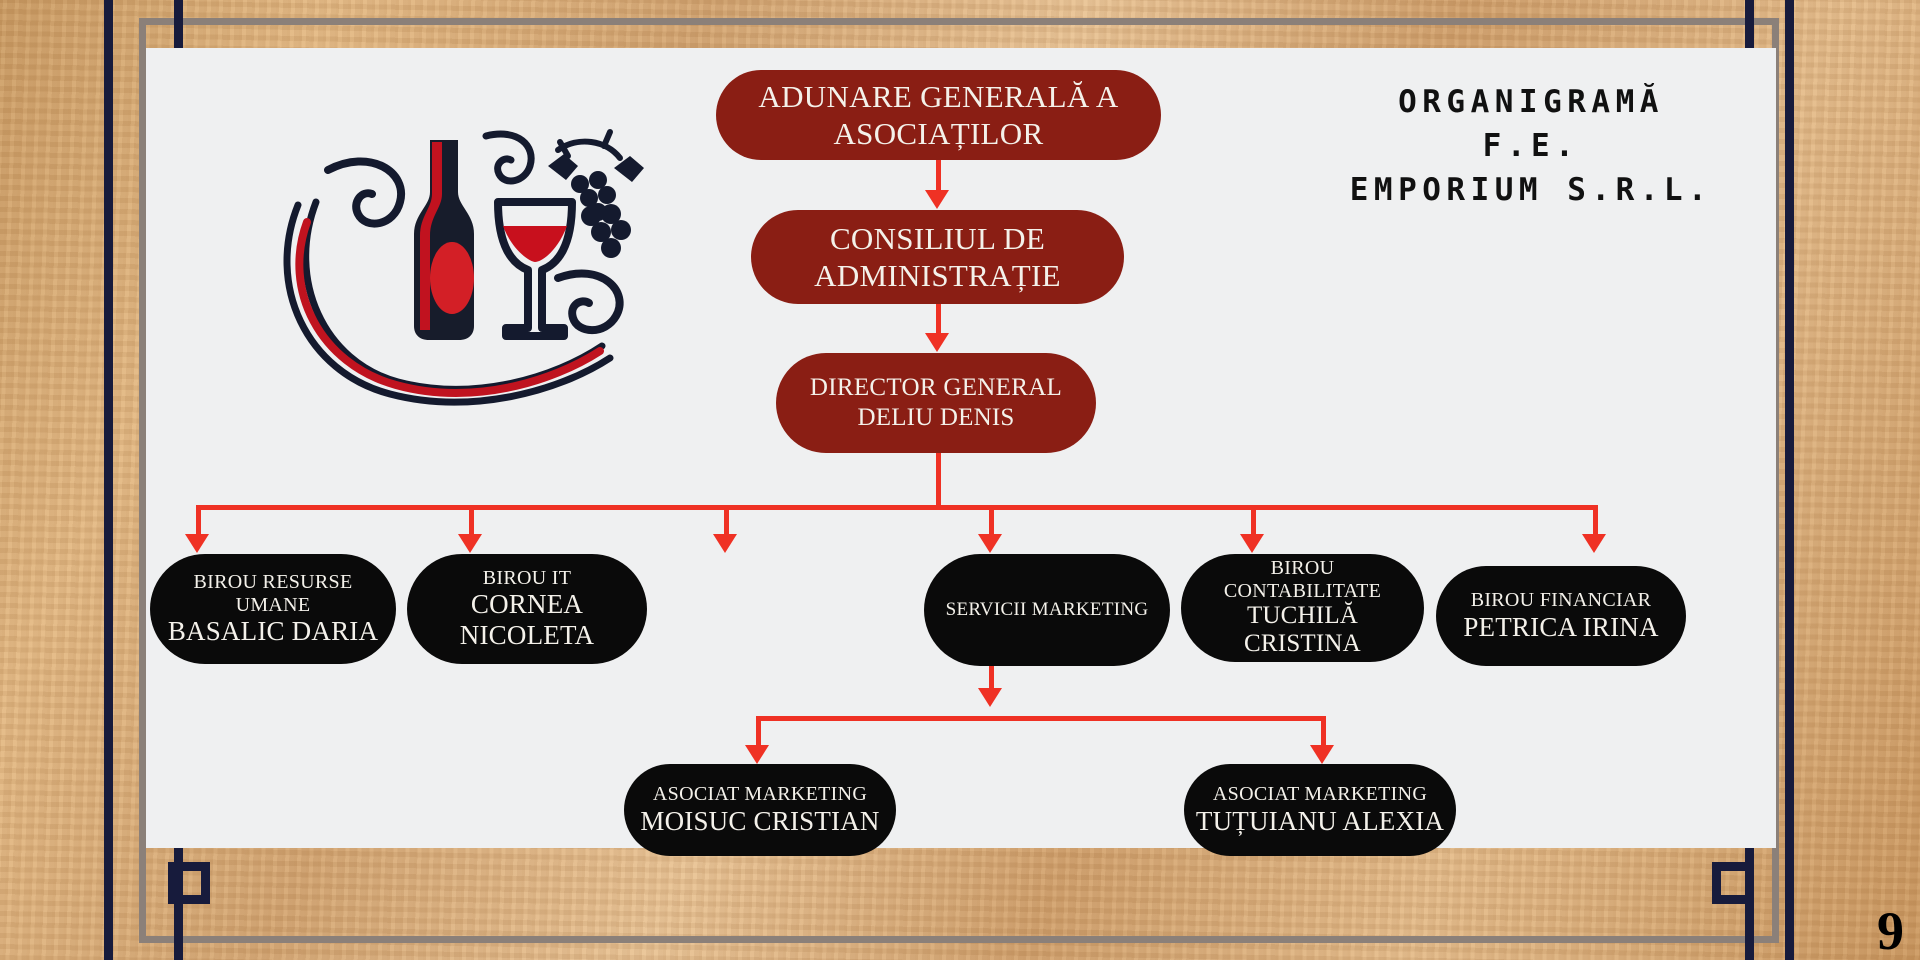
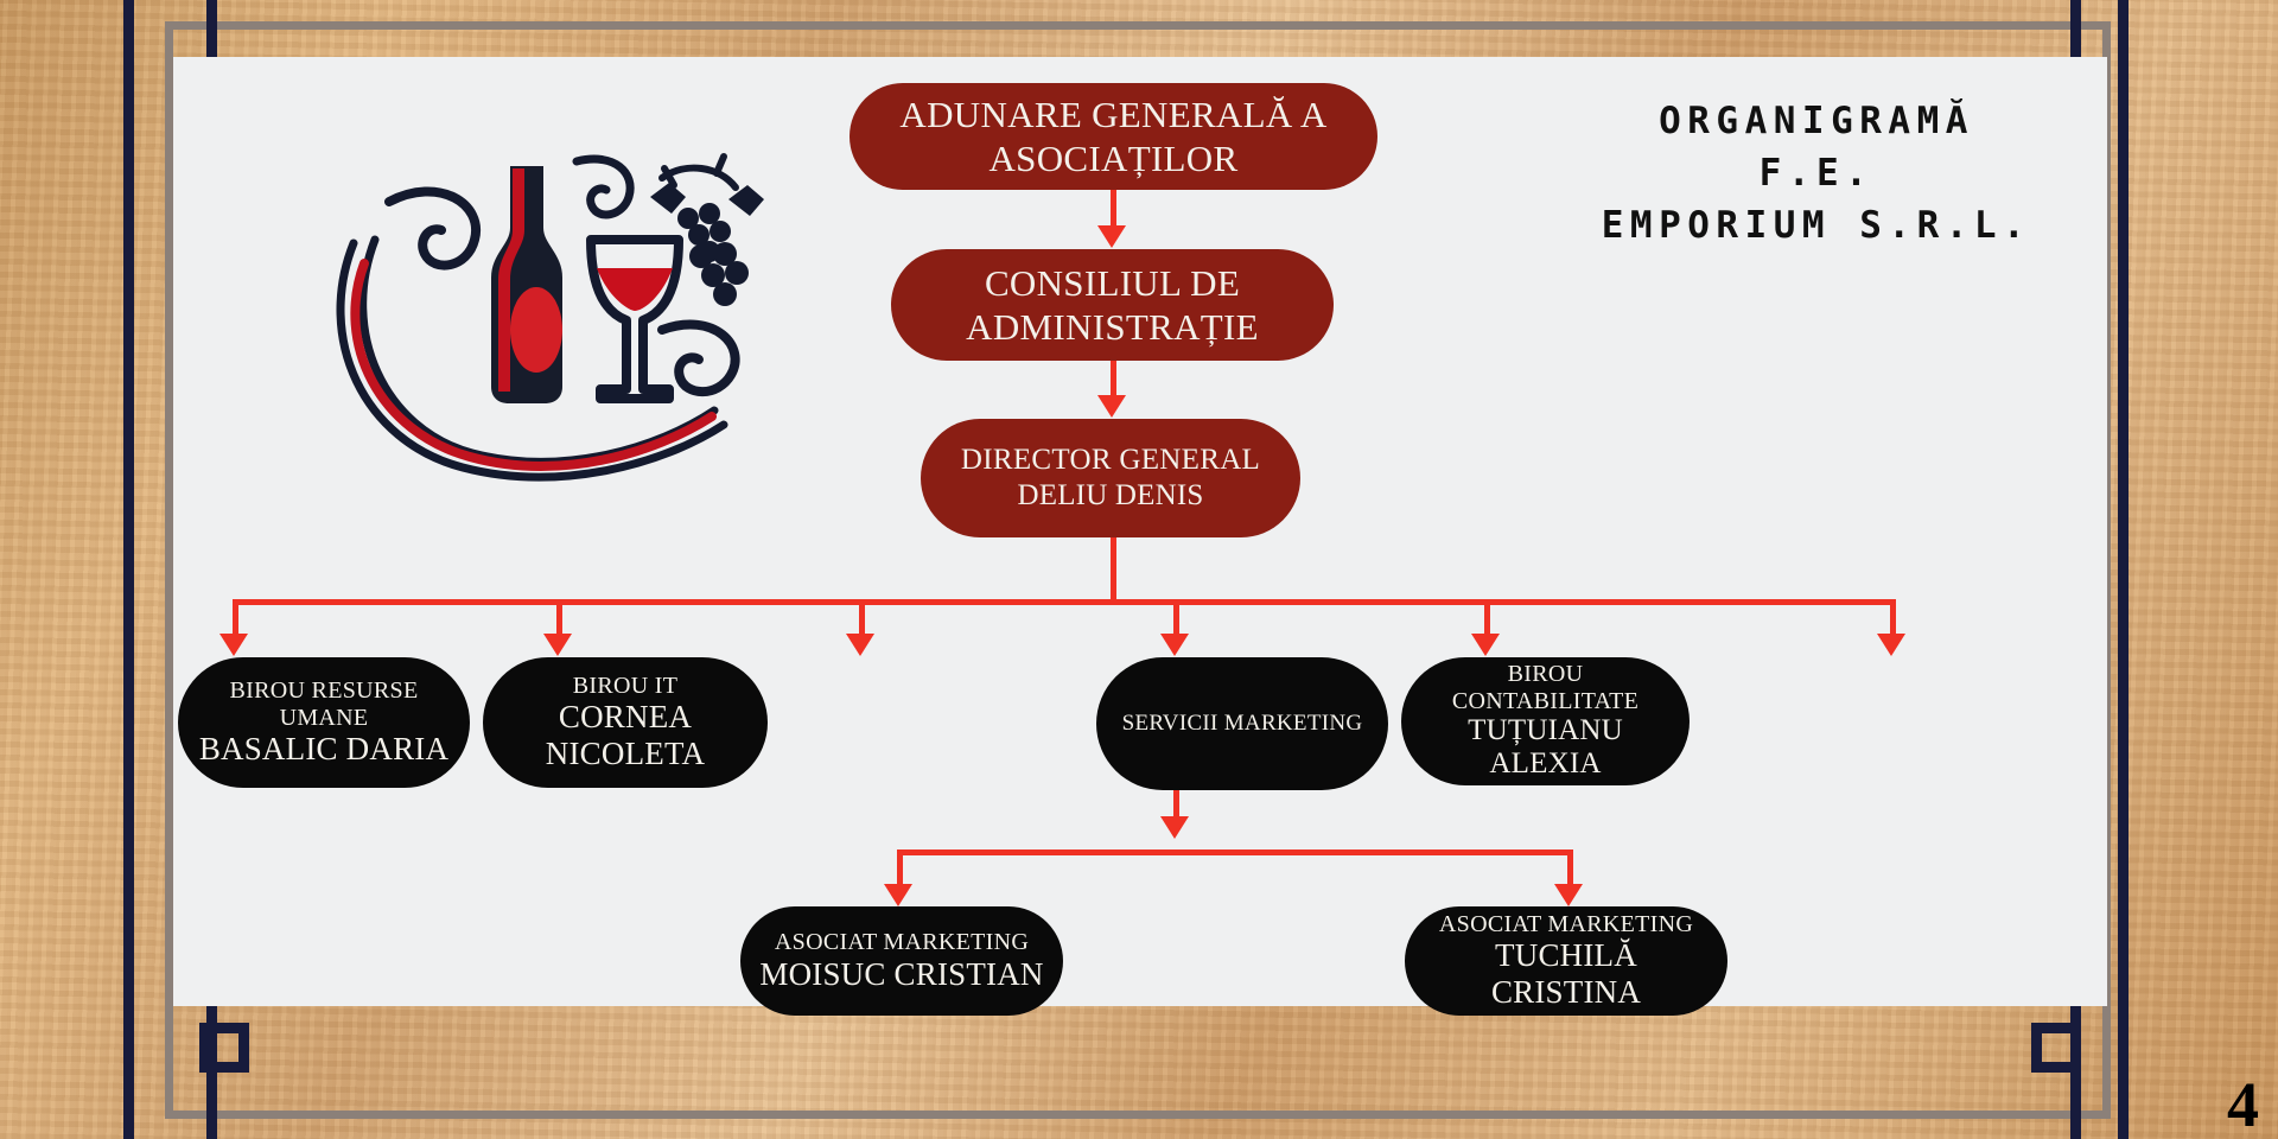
  ORGANIGRAMĂ
  F.E.
  EMPORIUM S.R.L.
  ADUNARE GENERALĂ A
  ASOCIAȚILOR
  CONSILIUL DE
  ADMINISTRAȚIE
  DIRECTOR GENERAL
  DELIU DENIS
  BIROU RESURSE
  UMANE
  BASALIC DARIA
  BIROU IT
  CORNEA
  NICOLETA
  SERVICII MARKETING
  BIROU
  CONTABILITATE
- TUCHILĂ CRISTINA
+ TUȚUIANU ALEXIA
- BIROU FINANCIAR
- PETRICA IRINA
  ASOCIAT MARKETING
  MOISUC CRISTIAN
  ASOCIAT MARKETING
- TUȚUIANU ALEXIA
+ TUCHILĂ CRISTINA
- 9
+ 4
